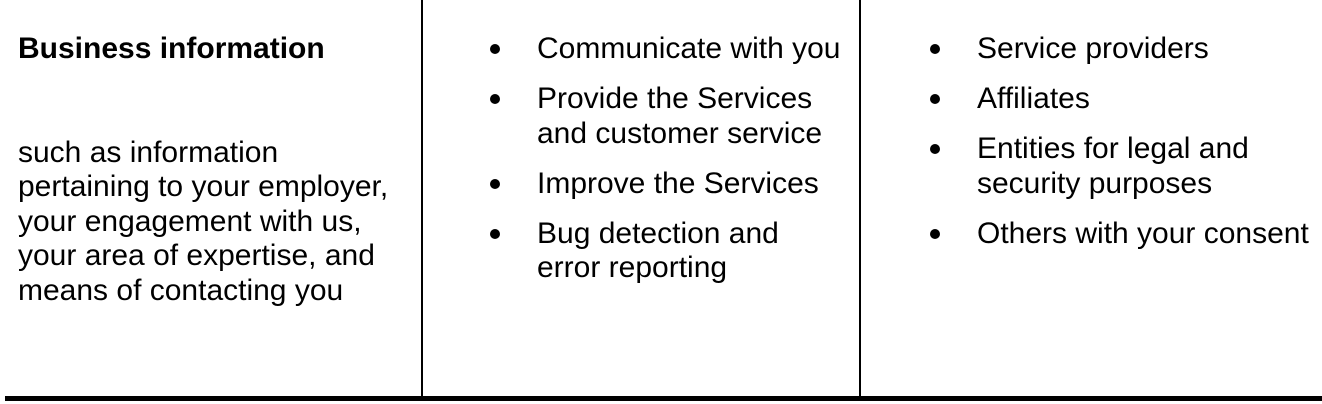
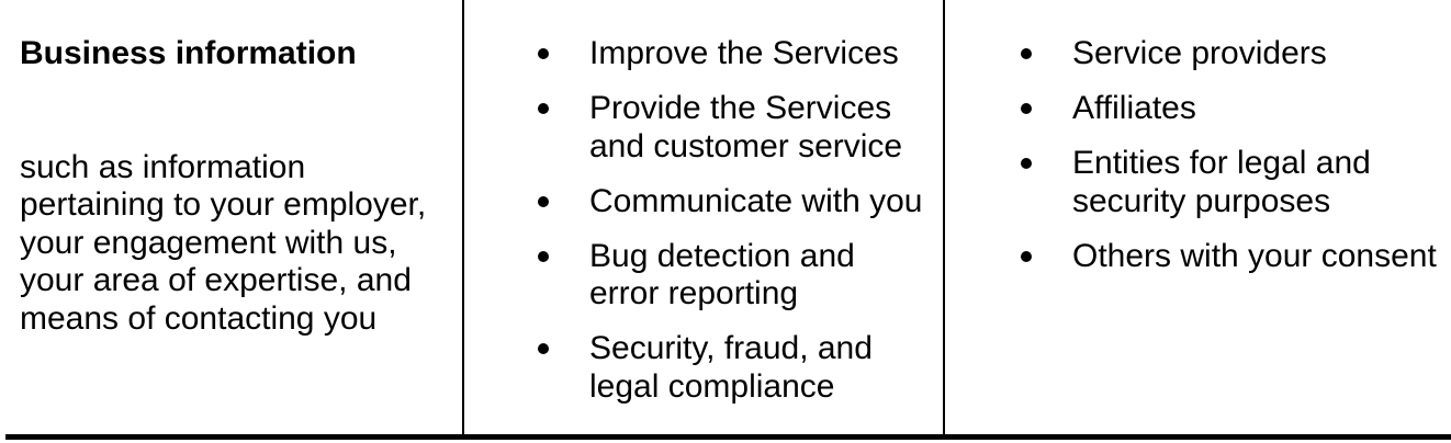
  Business information
  such as information
  pertaining to your employer,
  your engagement with us,
  your area of expertise, and
  means of contacting you
- Communicate with you
+ Improve the Services
  Provide the Services
  and customer service
- Improve the Services
+ Communicate with you
  Bug detection and
  error reporting
+ Security, fraud, and
+ legal compliance
  Service providers
  Affiliates
  Entities for legal and
  security purposes
  Others with your consent
